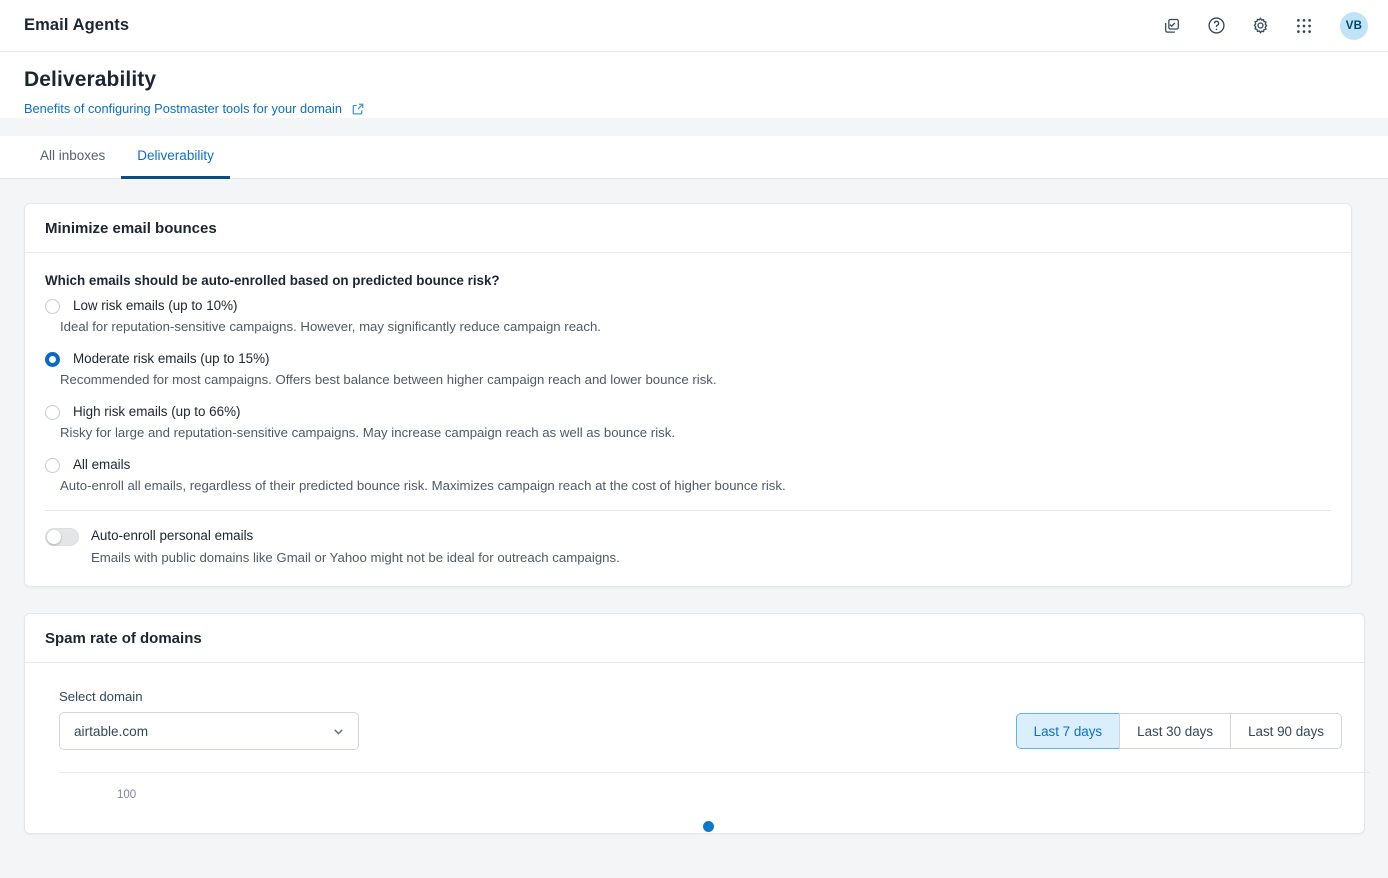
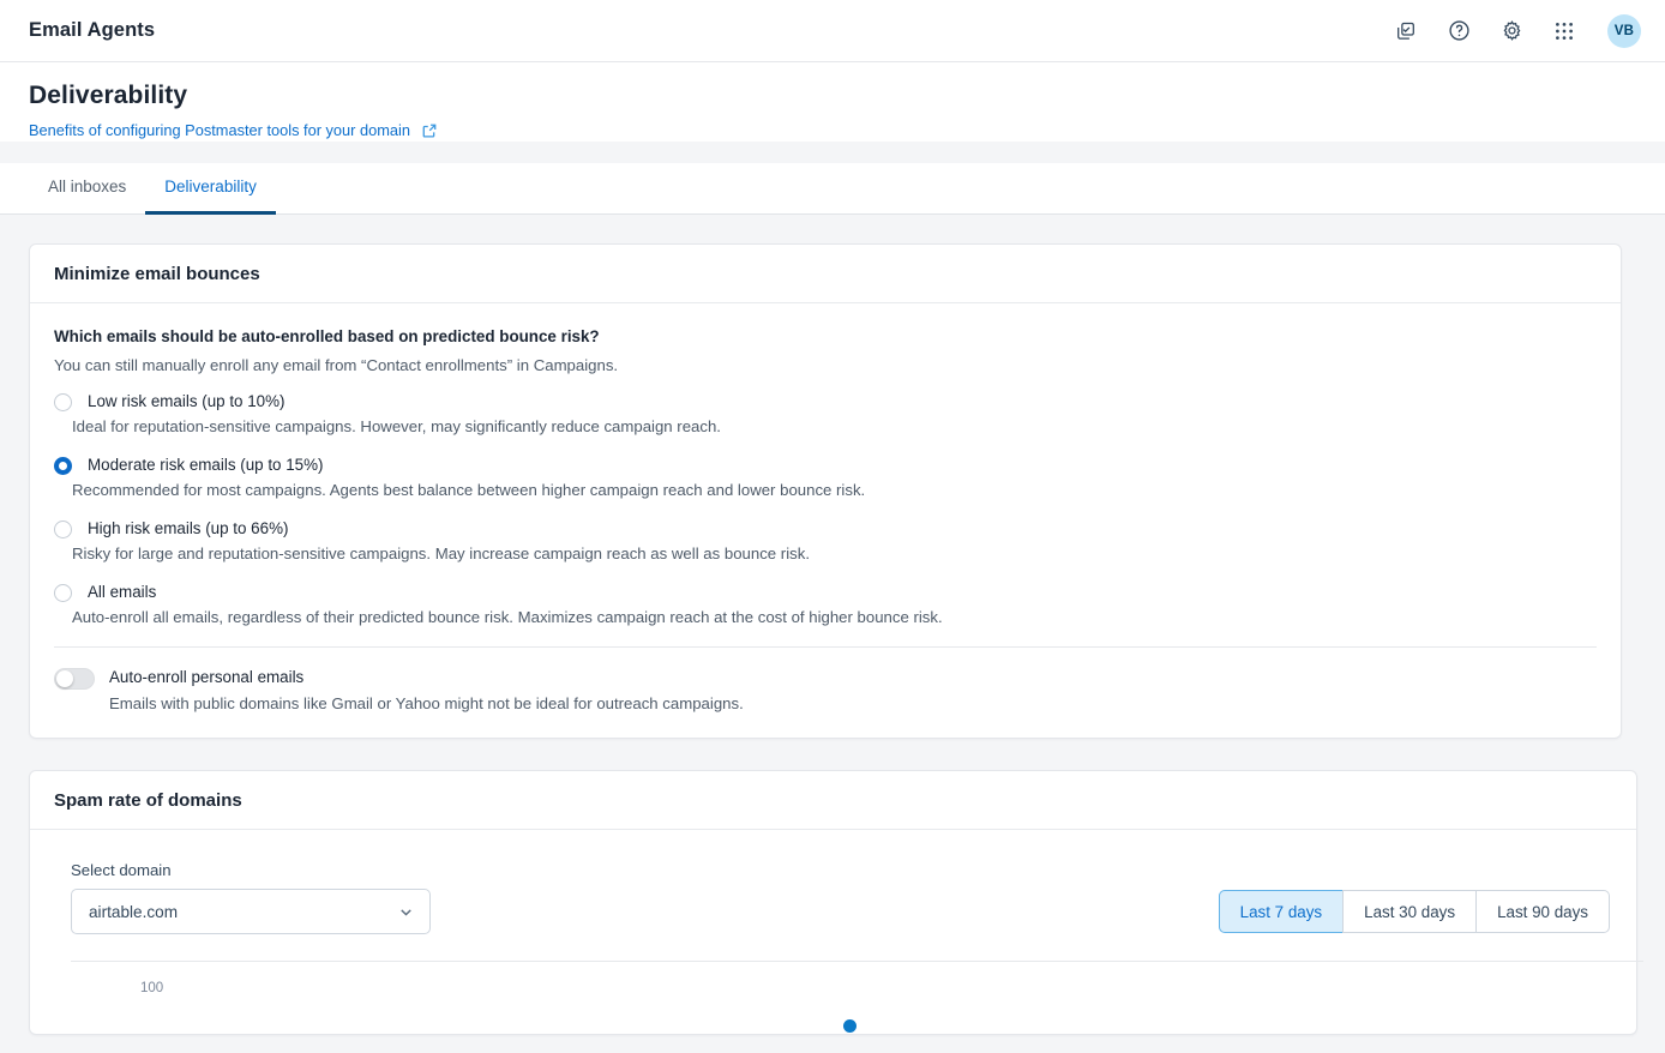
  Email Agents
  VB
  Deliverability
  Benefits of configuring Postmaster tools for your domain
  All inboxes
  Deliverability
  Minimize email bounces
  Which emails should be auto-enrolled based on predicted bounce risk?
+ You can still manually enroll any email from “Contact enrollments” in Campaigns.
  Low risk emails (up to 10%)
  Ideal for reputation-sensitive campaigns. However, may significantly reduce campaign reach.
  Moderate risk emails (up to 15%)
- Recommended for most campaigns. Offers best balance between higher campaign reach and lower bounce risk.
+ Recommended for most campaigns. Agents best balance between higher campaign reach and lower bounce risk.
  High risk emails (up to 66%)
  Risky for large and reputation-sensitive campaigns. May increase campaign reach as well as bounce risk.
  All emails
  Auto-enroll all emails, regardless of their predicted bounce risk. Maximizes campaign reach at the cost of higher bounce risk.
  Auto-enroll personal emails
  Emails with public domains like Gmail or Yahoo might not be ideal for outreach campaigns.
  Spam rate of domains
  Select domain
  airtable.com
  Last 7 days
  Last 30 days
  Last 90 days
  100
